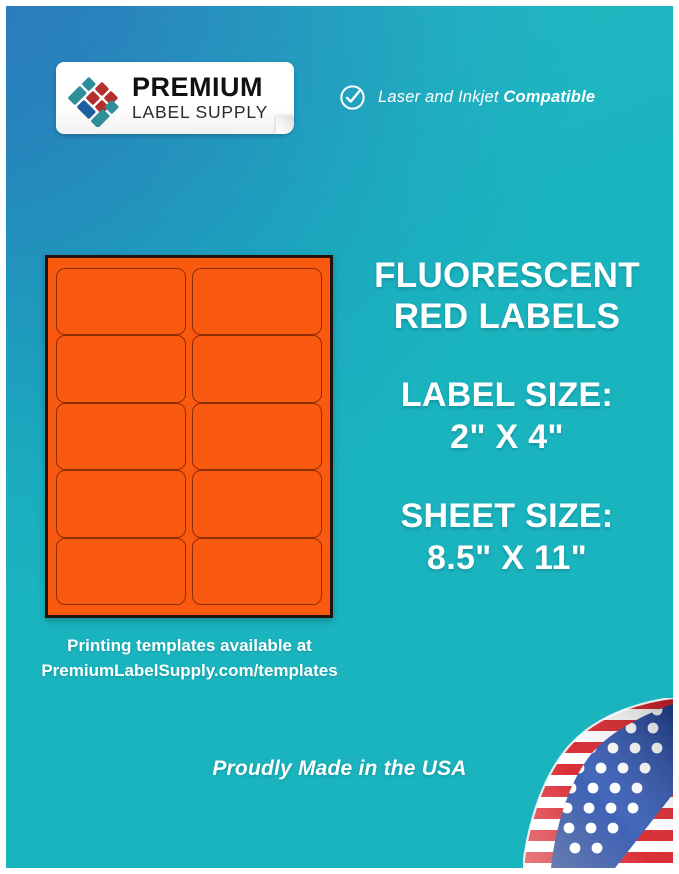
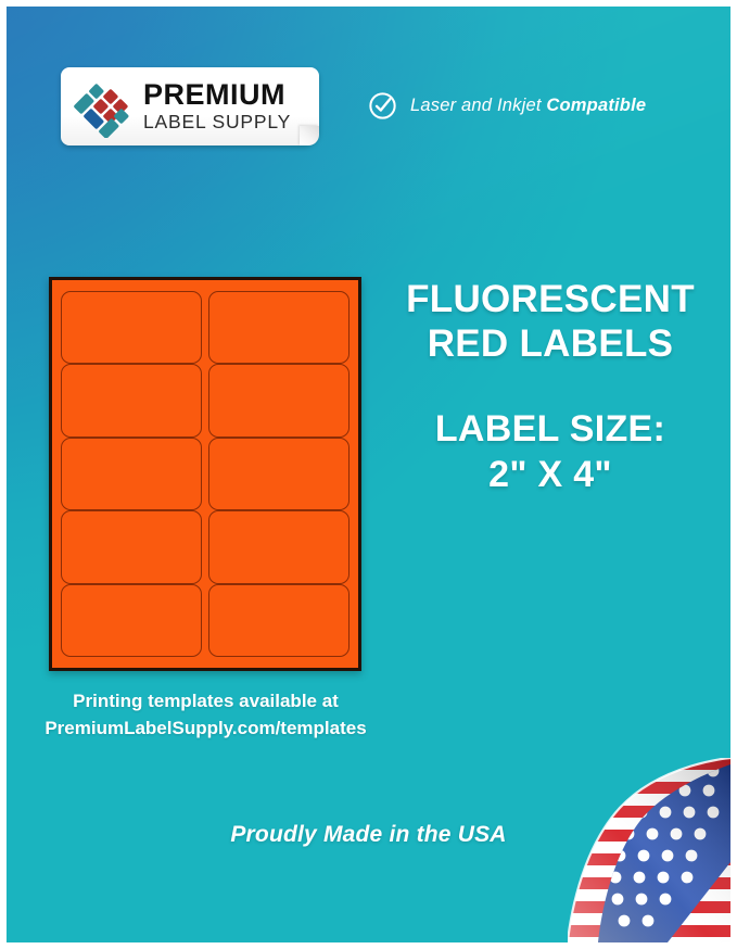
  PREMIUM
  LABEL SUPPLY
  Laser and Inkjet Compatible
  FLUORESCENT
  RED LABELS
  LABEL SIZE:
  2" X 4"
- SHEET SIZE:
- 8.5" X 11"
  Printing templates available at
  PremiumLabelSupply.com/templates
  Proudly Made in the USA
